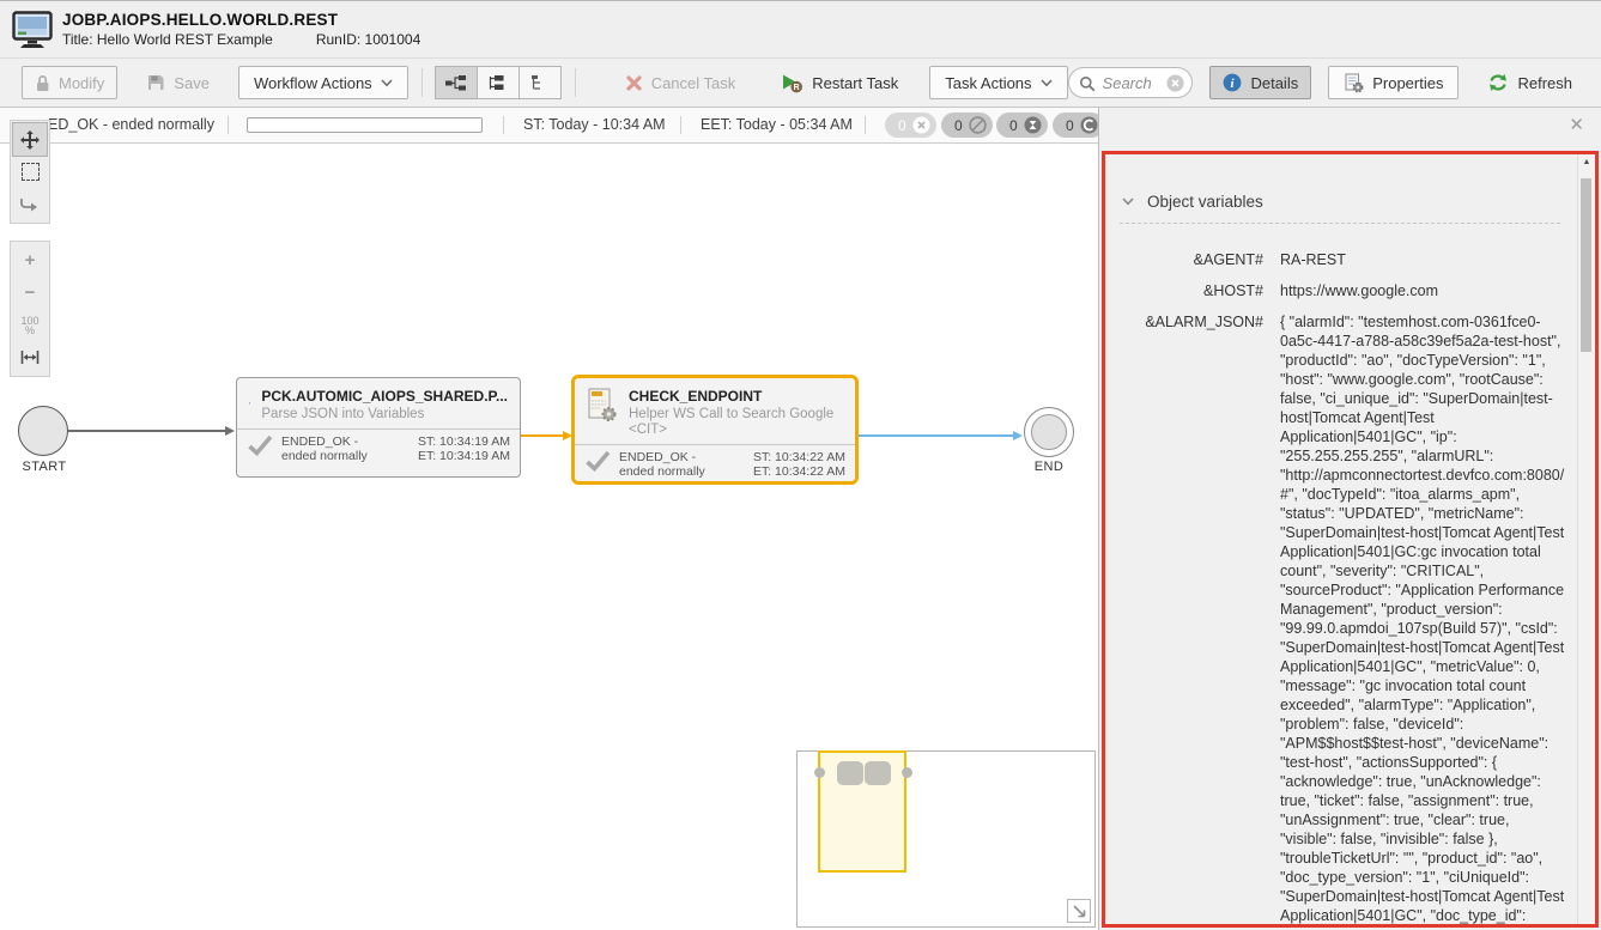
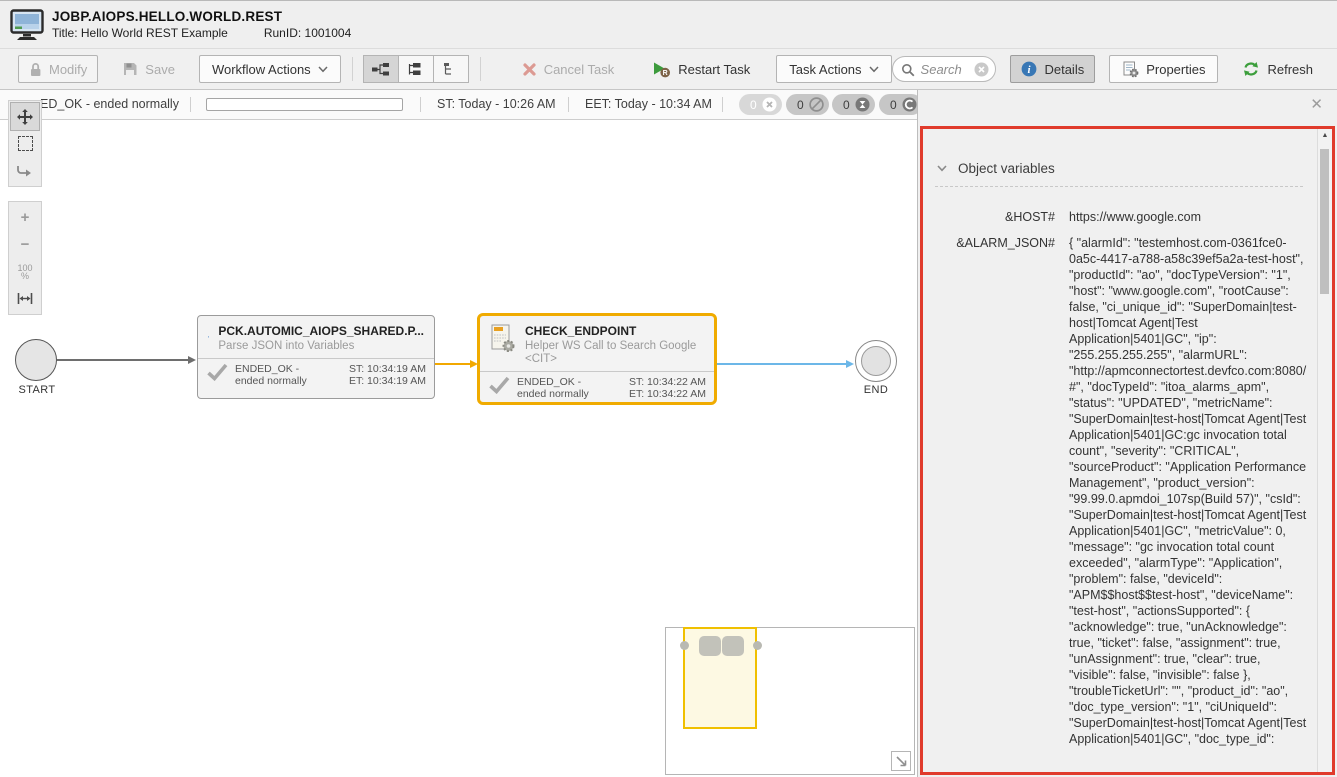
  JOBP.AIOPS.HELLO.WORLD.REST
  Title: Hello World REST Example RunID: 1001004
  Modify
  Save
  Workflow Actions
  Cancel Task
  Restart Task
  Task Actions
  Search
  i
  Details
  Properties
  Refresh
  ED_OK - ended normally
- ST: Today - 10:34 AM
+ ST: Today - 10:26 AM
- EET: Today - 05:34 AM
+ EET: Today - 10:34 AM
  0
  0
  0
  0
  +
  −
  100
  %
  START
  PCK.AUTOMIC_AIOPS_SHARED.P...
  Parse JSON into Variables
  ENDED_OK -
  ended normally
  ST: 10:34:19 AM
  ET: 10:34:19 AM
  CHECK_ENDPOINT
  Helper WS Call to Search Google
  <CIT>
  ENDED_OK -
  ended normally
  ST: 10:34:22 AM
  ET: 10:34:22 AM
  END
  ✕
  Object variables
- &AGENT#
- RA-REST
  &HOST#
  https://www.google.com
  &ALARM_JSON#
  { "alarmId": "testemhost.com-0361fce0-0a5c-4417-a788-a58c39ef5a2a-test-host", "productId": "ao", "docTypeVersion": "1", "host": "www.google.com", "rootCause": false, "ci_unique_id": "SuperDomain|test-host|Tomcat Agent|Test Application|5401|GC", "ip": "255.255.255.255", "alarmURL": "http://apmconnectortest.devfco.com:8080/#", "docTypeId": "itoa_alarms_apm", "status": "UPDATED", "metricName": "SuperDomain|test-host|Tomcat Agent|Test Application|5401|GC:gc invocation total count", "severity": "CRITICAL", "sourceProduct": "Application Performance Management", "product_version": "99.99.0.apmdoi_107sp(Build 57)", "csId": "SuperDomain|test-host|Tomcat Agent|Test Application|5401|GC", "metricValue": 0, "message": "gc invocation total count exceeded", "alarmType": "Application", "problem": false, "deviceId": "APM$$host$$test-host", "deviceName": "test-host", "actionsSupported": { "acknowledge": true, "unAcknowledge": true, "ticket": false, "assignment": true, "unAssignment": true, "clear": true, "visible": false, "invisible": false }, "troubleTicketUrl": "", "product_id": "ao", "doc_type_version": "1", "ciUniqueId": "SuperDomain|test-host|Tomcat Agent|Test Application|5401|GC", "doc_type_id":
